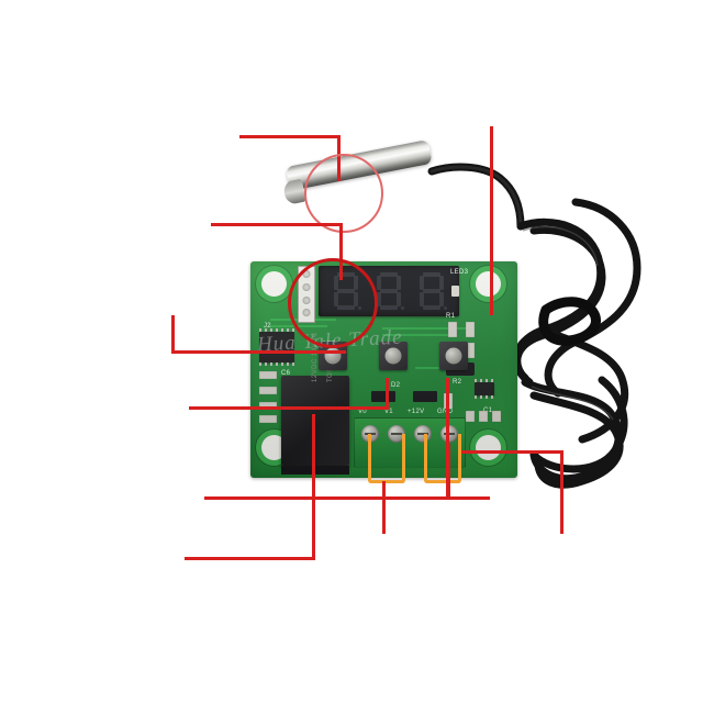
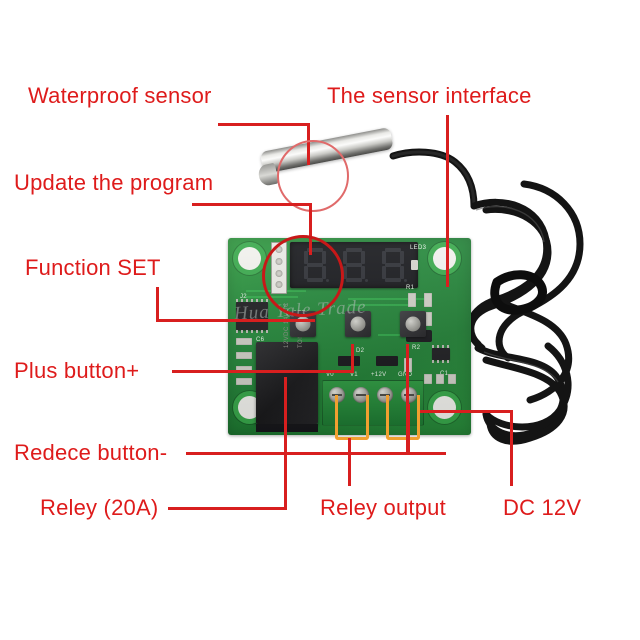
+ Waterproof sensor
+ The sensor interface
+ Update the program
+ Function SET
+ Plus button+
+ Redece button-
+ Reley (20A)
+ Reley output
+ DC 12V
